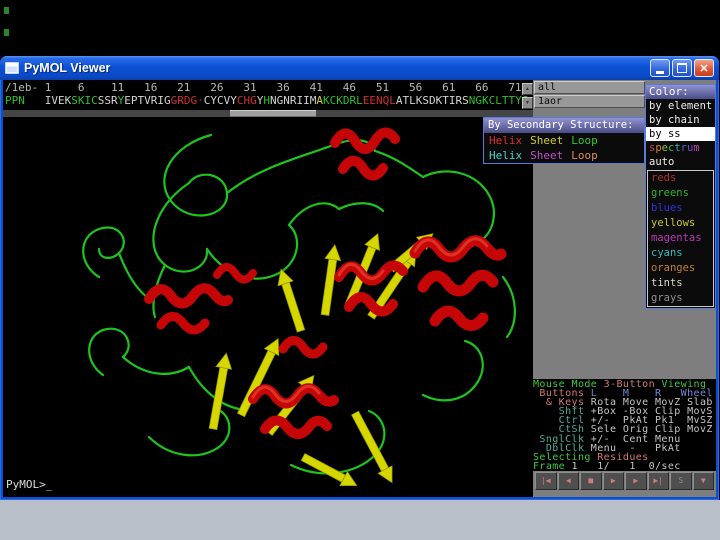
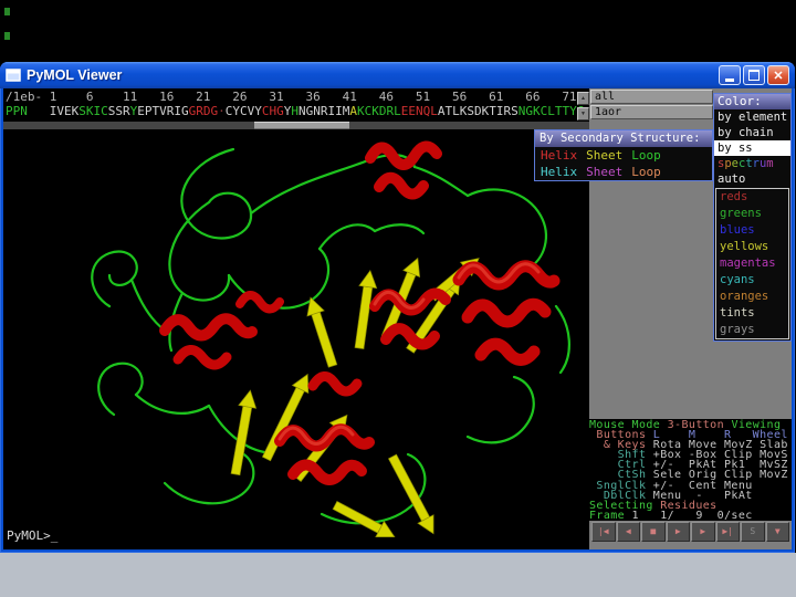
  PyMOL Viewer
  ✕
  /1eb- 1 6 11 16 21 26 31 36 41 46 51 56 61 66 71
  PPN IVEKSKICSSRYEPTVRIGGRDG·CYCVYCHGYHNGNRIIMAKCKDRLEENQLATLKSDKTIRSNGKCLTTY
  PyMOL>_
  all
  1aor
  Mouse Mode 3-Button Viewing
  Buttons L M R Wheel
  & Keys Rota Move MovZ Slab
  Shft +Box -Box Clip MovS
  Ctrl +/- PkAt Pk1 MvSZ
  CtSh Sele Orig Clip MovZ
  SnglClk +/- Cent Menu
  DblClk Menu - PkAt
  Selecting Residues
- Frame 1 1/ 1 0/sec
+ Frame 1 1/ 9 0/sec
  |◀
  ◀
  ■
  ▶
  ▶
  ▶|
  S
  ▼
  Color:
  by element
  by chain
  by ss
  spectrum
  auto
  reds
  greens
  blues
  yellows
  magentas
  cyans
  oranges
  tints
  grays
  By Secondary Structure:
  Helix Sheet Loop
  Helix Sheet Loop
